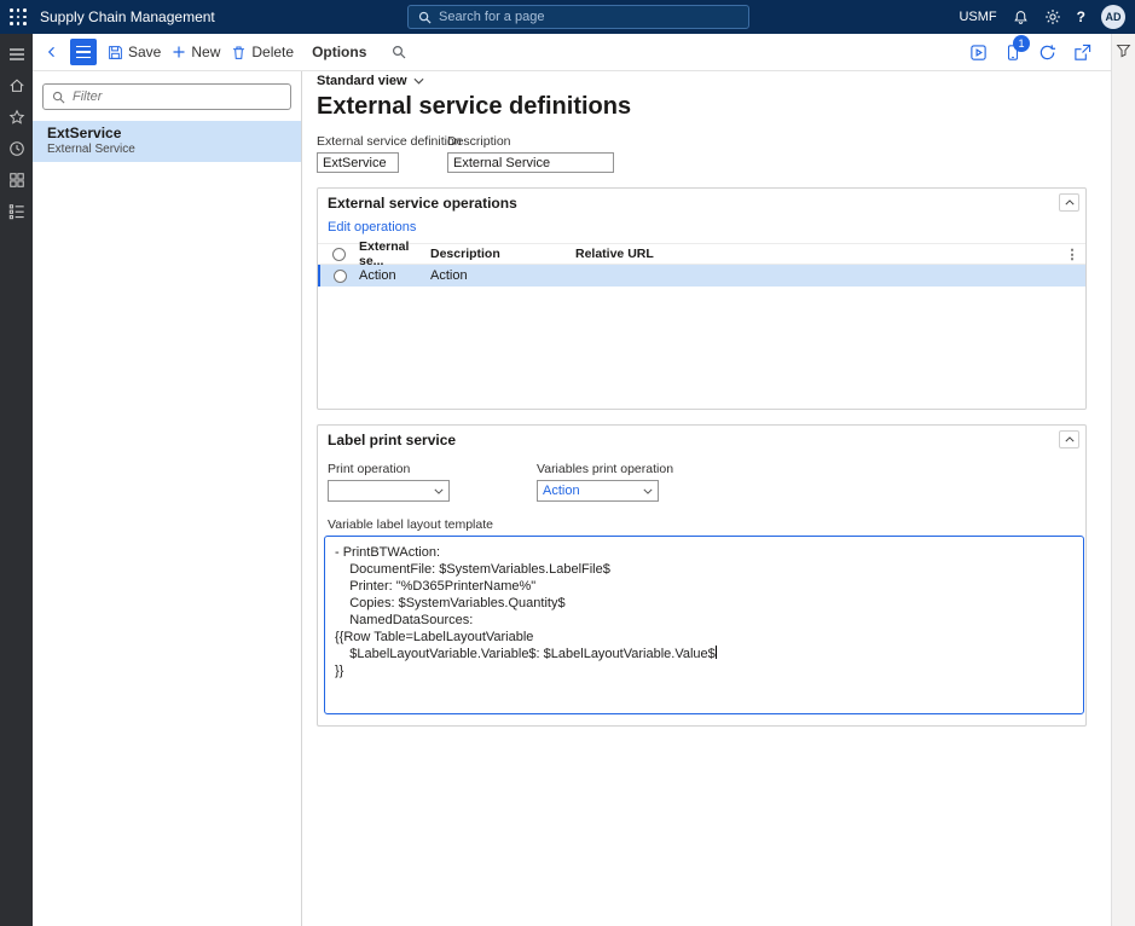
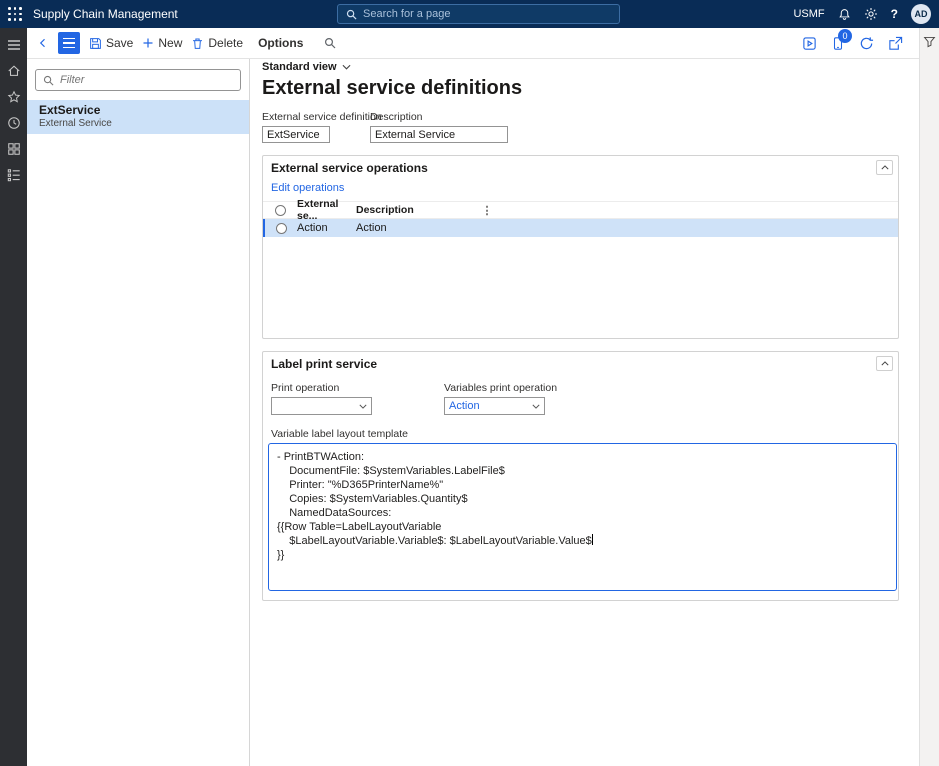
  Supply Chain Management
  Search for a page
  USMF
  ?
  AD
  Save
  New
  Delete
  Options
- 1
+ 0
  Filter
  ExtService
  External Service
  Standard view
  External service definitions
  External service definiti
  ExtService
  Description
  External Service
  External service operations
  Edit operations
  External se...
  Description
- Relative URL
  ⋮
  Action
  Action
  Label print service
  Print operation
  Variables print operation
  Action
  Variable label layout template
  - PrintBTWAction:
  DocumentFile: $SystemVariables.LabelFile$
  Printer: "%D365PrinterName%"
  Copies: $SystemVariables.Quantity$
  NamedDataSources:
  {{Row Table=LabelLayoutVariable
  $LabelLayoutVariable.Variable$: $LabelLayoutVariable.Value$
  }}
